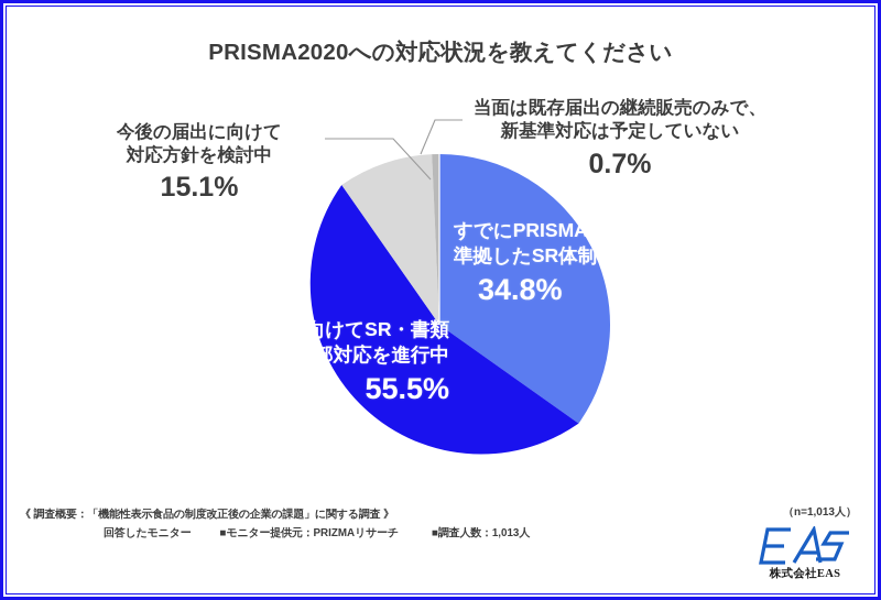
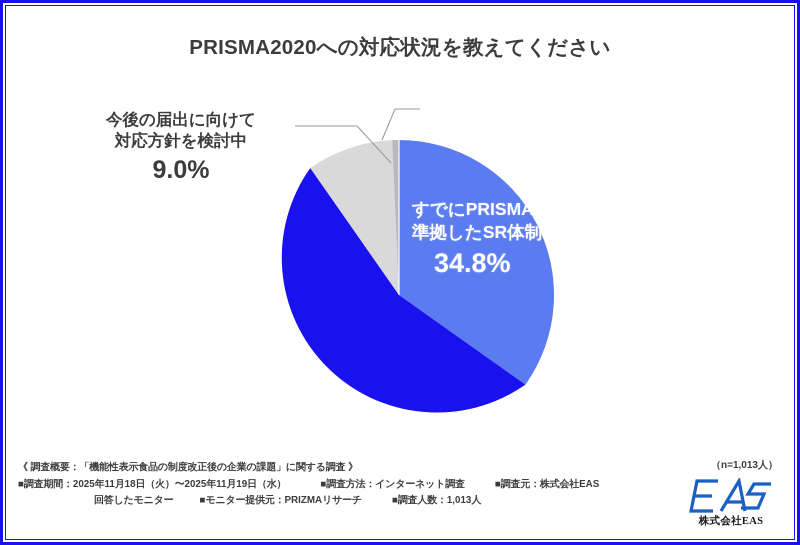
  PRISMA2020への対応状況を教えてください
  今後の届出に向けて
  対応方針を検討中
- 15.1%
+ 9.0%
- 当面は既存届出の継続販売のみで、
- 新基準対応は予定していない
- 0.7%
  すでにPRISMA2020に
  準拠したSR体制を整備済み
  34.8%
- 準拠に向けてSR・書類
- など一部対応を進行中
- 55.5%
  （n=1,013人）
  《 調査概要：「機能性表示食品の制度改正後の企業の課題」に関する調査 》
+ ■調査期間：2025年11月18日（火）〜2025年11月19日（水） ■調査方法：インターネット調査 ■調査元：株式会社EAS
  回答したモニター ■モニター提供元：PRIZMAリサーチ ■調査人数：1,013人
  株式会社EAS
